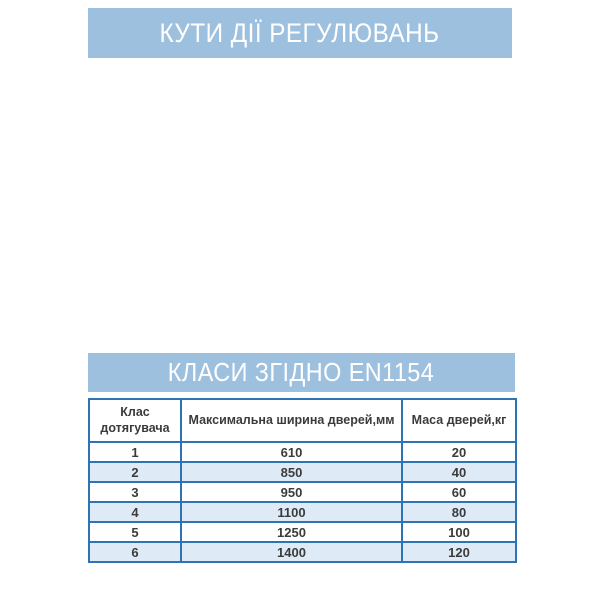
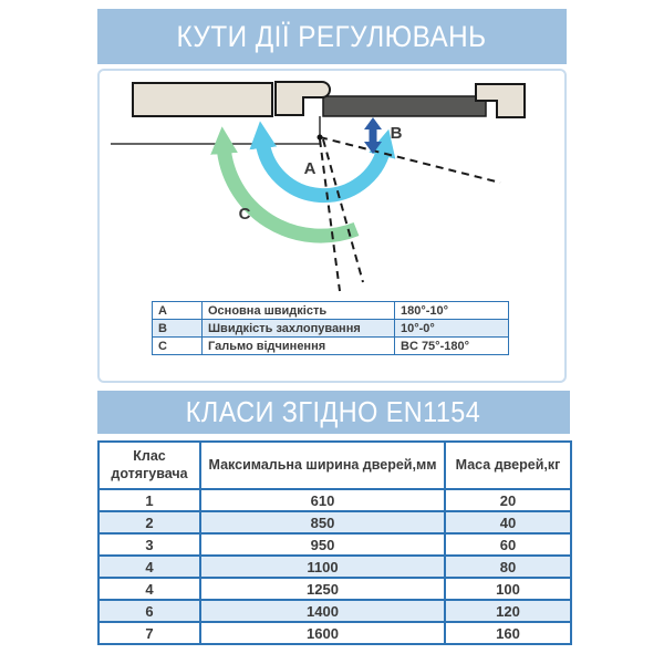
  КУТИ ДІЇ РЕГУЛЮВАНЬ
+ A
+ B
+ C
+ A	Основна швидкість	180°-10°
+ B	Швидкість захлопування	10°-0°
+ C	Гальмо відчинення	BC 75°-180°
  КЛАСИ ЗГІДНО EN1154
  Клас дотягувача	Максимальна ширина дверей,мм	Маса дверей,кг
  1	610	20
  2	850	40
  3	950	60
  4	1100	80
- 5	1250	100
+ 4	1250	100
  6	1400	120
+ 7	1600	160
